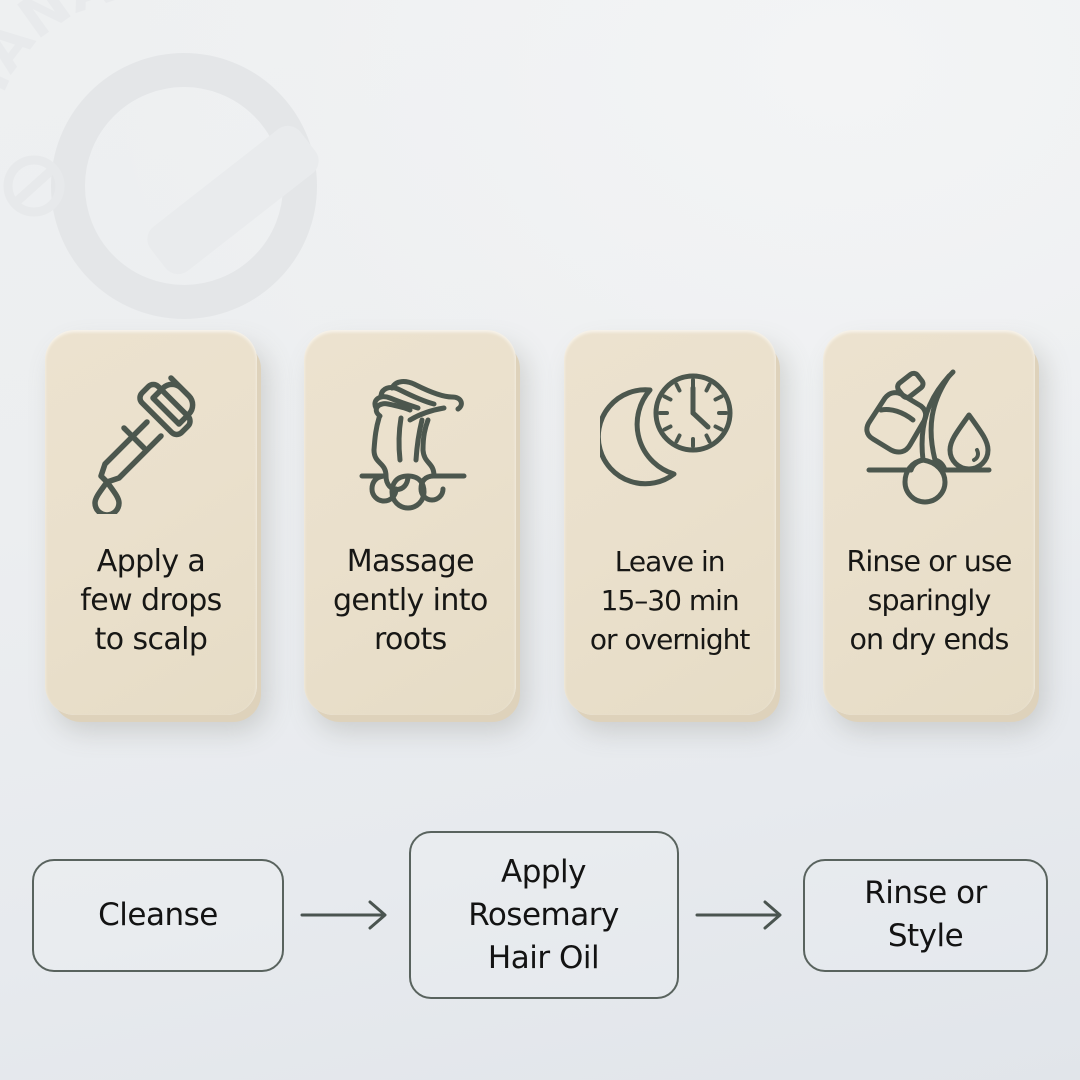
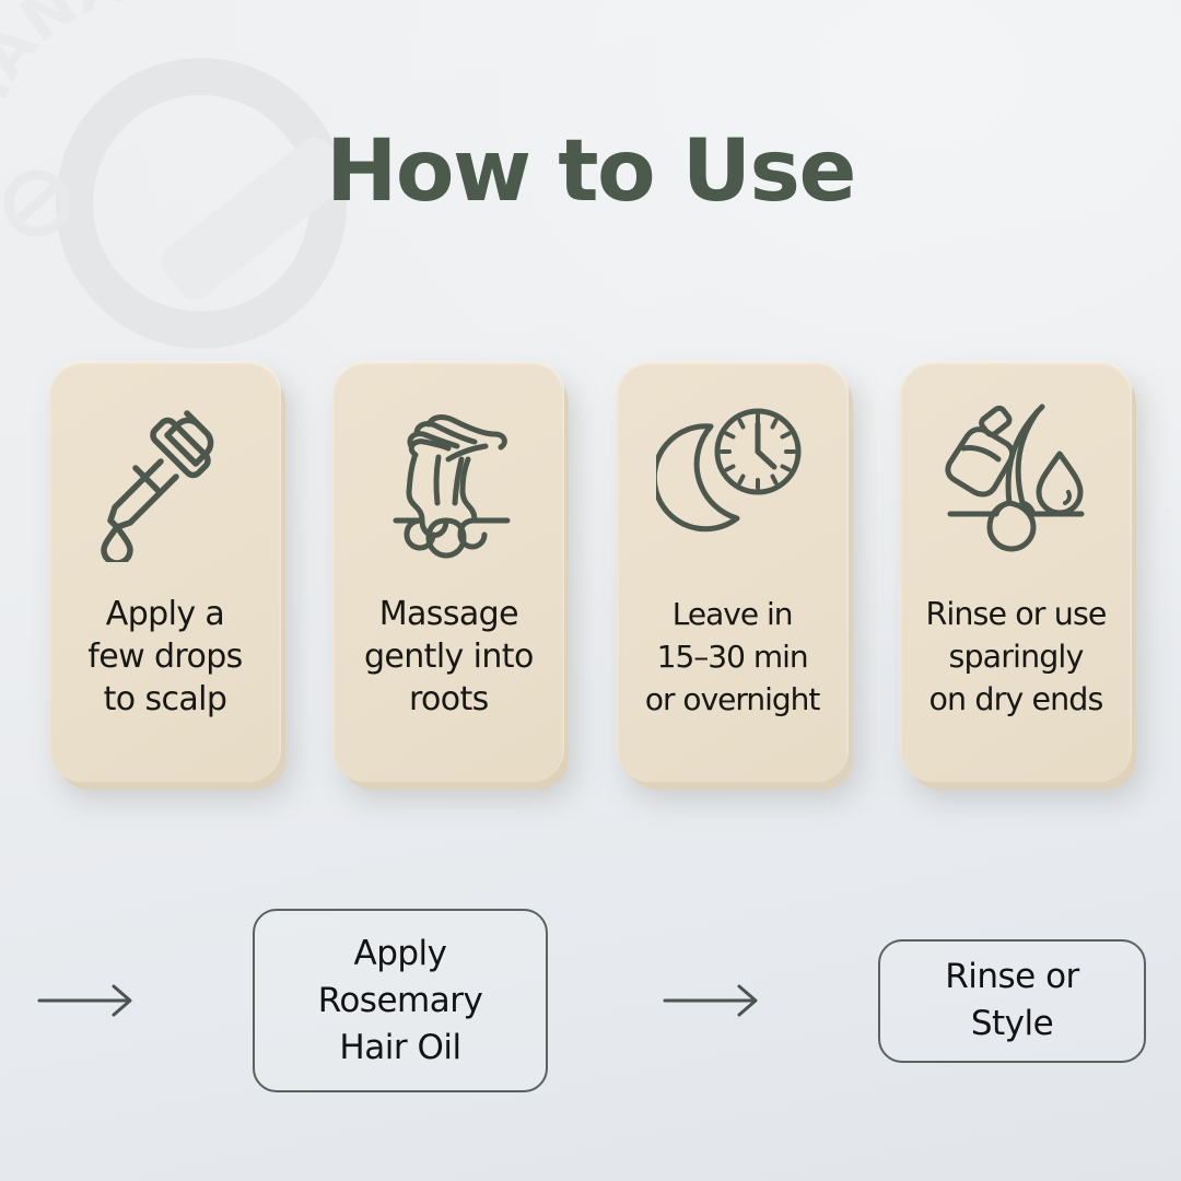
+ How to Use
  Apply a
  few drops
  to scalp
  Massage
  gently into
  roots
  Leave in
  15–30 min
  or overnight
  Rinse or use
  sparingly
  on dry ends
- Cleanse
  Apply
  Rosemary
  Hair Oil
  Rinse or
  Style
